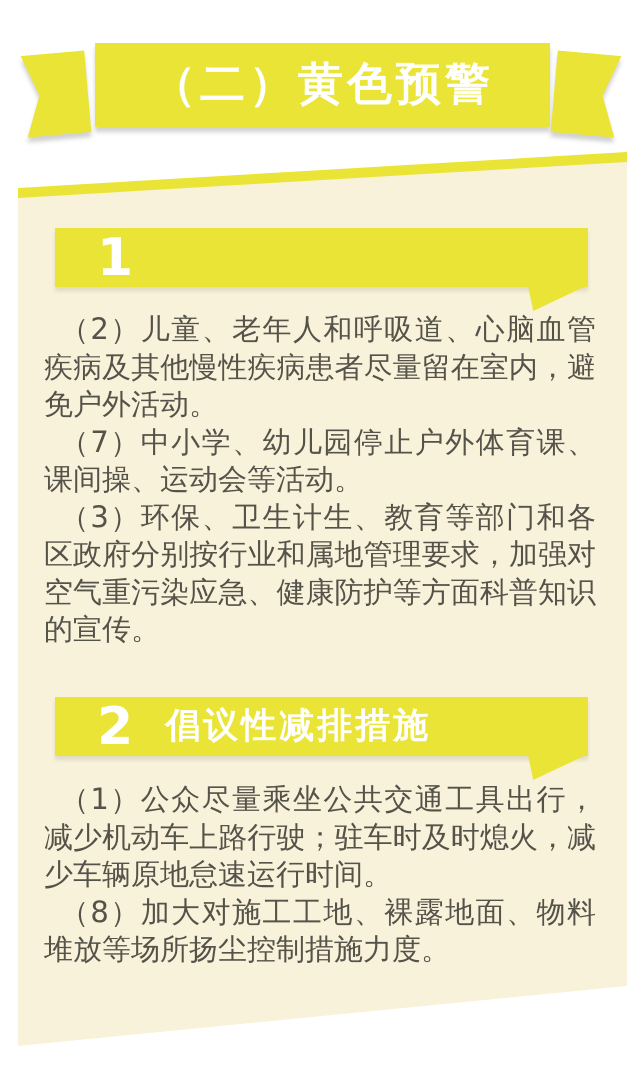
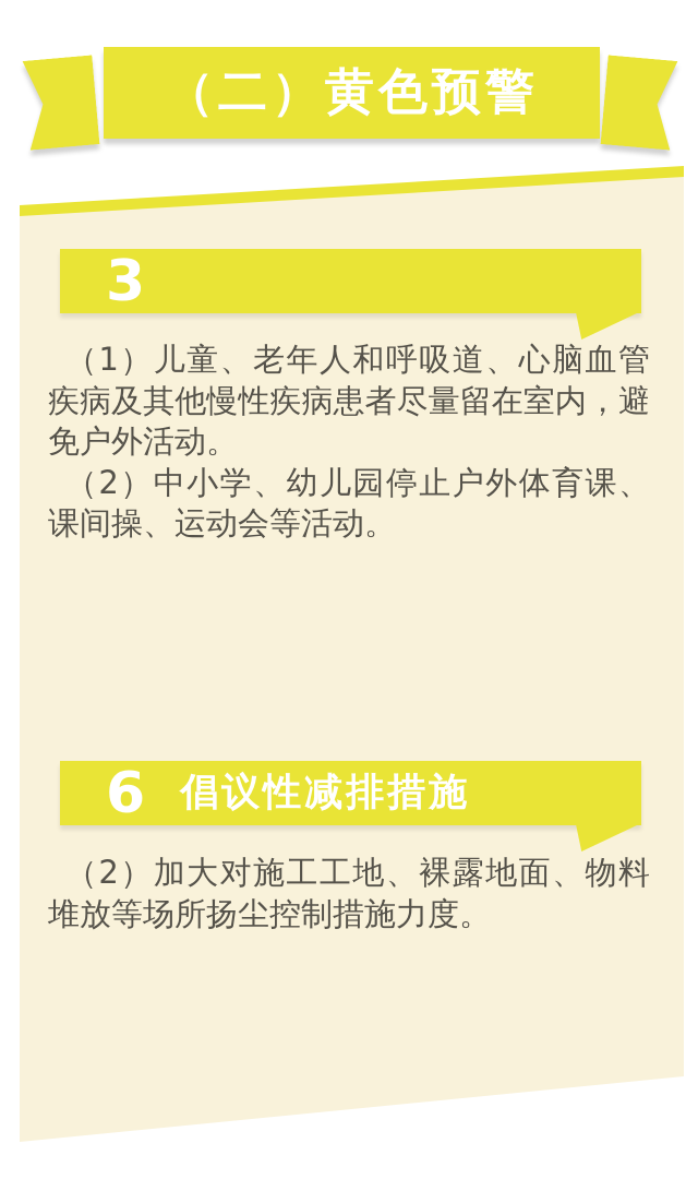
  （二）黄色预警
- 1
+ 3
- （2）儿童、老年人和呼吸道、心脑血管疾病及其他慢性疾病患者尽量留在室内，避免户外活动。
+ （1）儿童、老年人和呼吸道、心脑血管疾病及其他慢性疾病患者尽量留在室内，避免户外活动。
- （7）中小学、幼儿园停止户外体育课、课间操、运动会等活动。
+ （2）中小学、幼儿园停止户外体育课、课间操、运动会等活动。
- （3）环保、卫生计生、教育等部门和各区政府分别按行业和属地管理要求，加强对空气重污染应急、健康防护等方面科普知识的宣传。
- 2
+ 6
  倡议性减排措施
- （1）公众尽量乘坐公共交通工具出行，减少机动车上路行驶；驻车时及时熄火，减少车辆原地怠速运行时间。
- （8）加大对施工工地、裸露地面、物料堆放等场所扬尘控制措施力度。
+ （2）加大对施工工地、裸露地面、物料堆放等场所扬尘控制措施力度。
